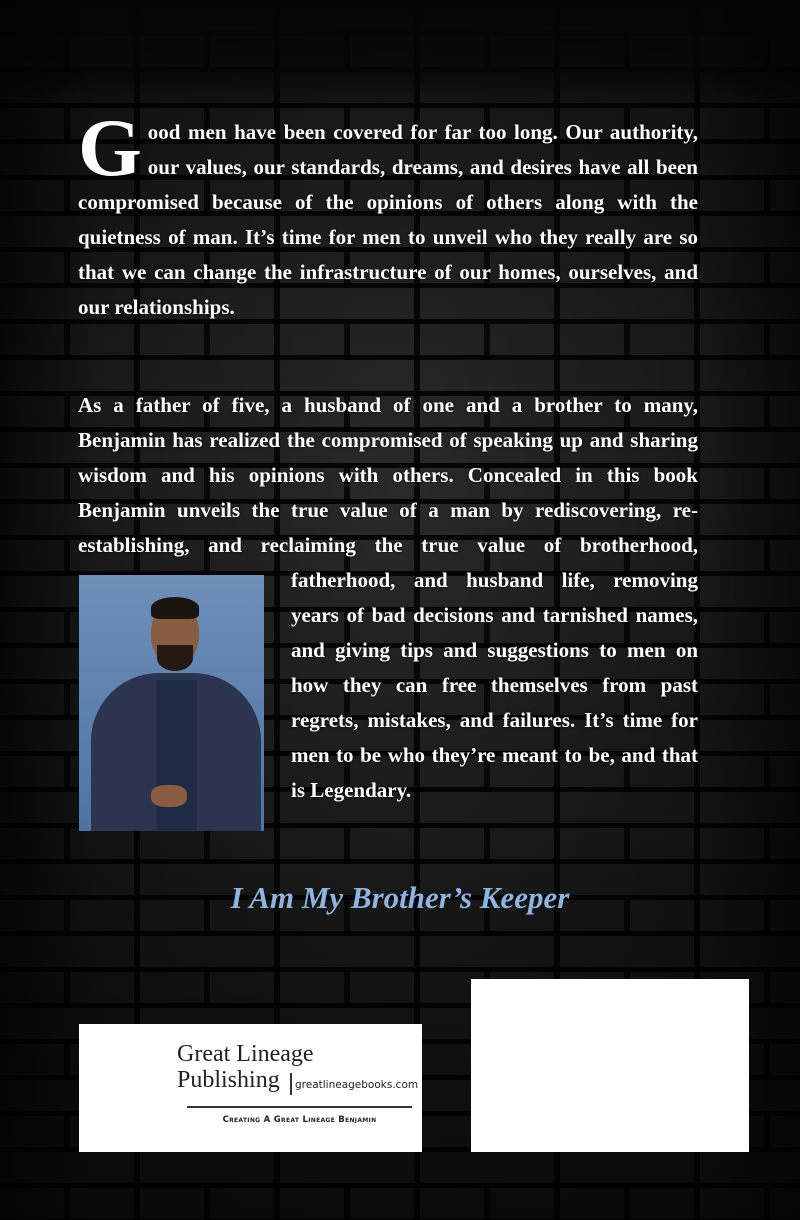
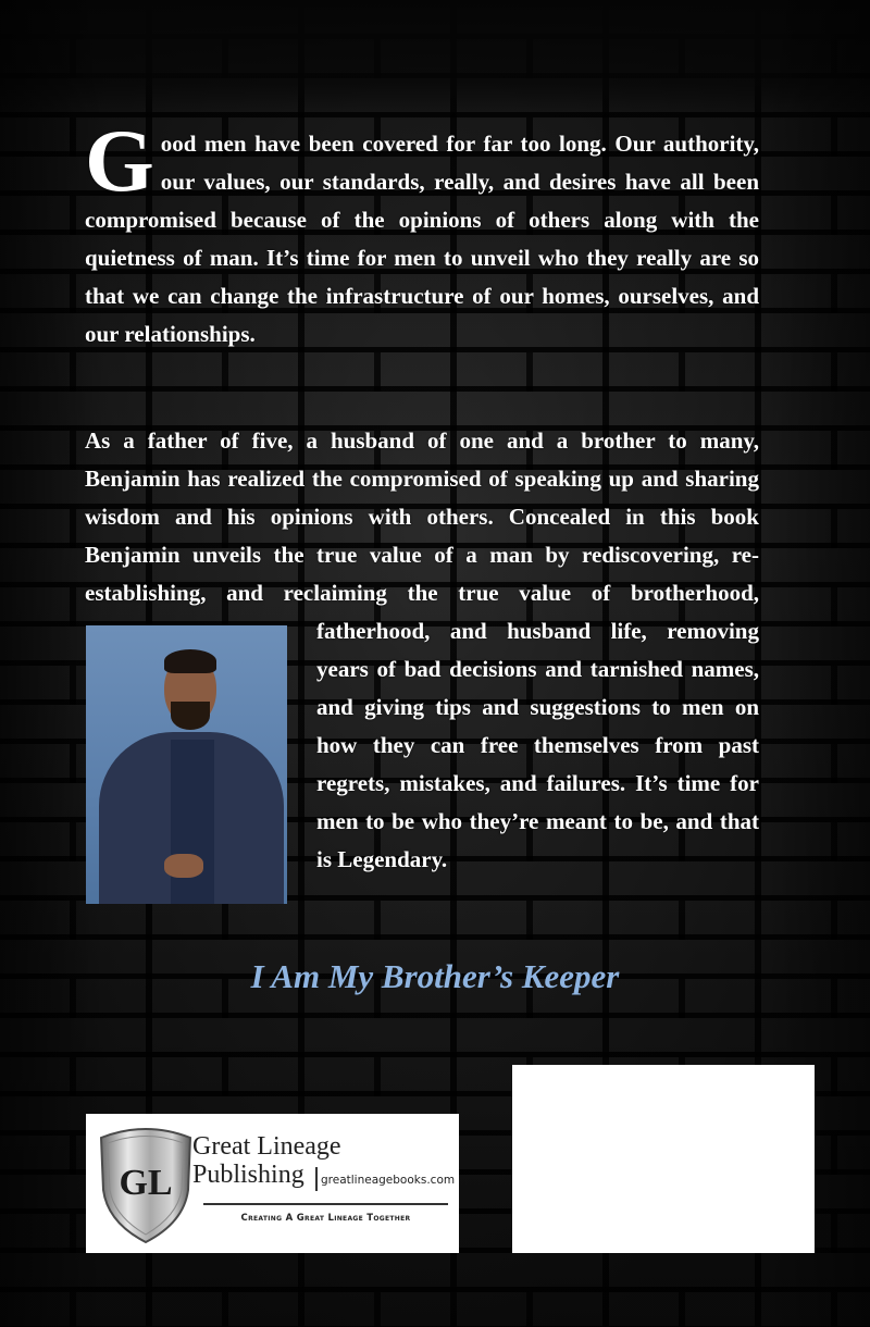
  G
- ood men have been covered for far too long. Our authority, our values, our standards, dreams, and desires have all been compromised because of the opinions of others along with the quietness of man. It’s time for men to unveil who they really are so that we can change the infrastructure of our homes, ourselves, and our relationships.
+ ood men have been covered for far too long. Our authority, our values, our standards, really, and desires have all been compromised because of the opinions of others along with the quietness of man. It’s time for men to unveil who they really are so that we can change the infrastructure of our homes, ourselves, and our relationships.
  As a father of five, a husband of one and a brother to many, Benjamin has realized the compromised of speaking up and sharing wisdom and his opinions with others. Concealed in this book Benjamin unveils the true value of a man by rediscovering, re-establishing, and reclaiming the true value of brotherhood, fatherhood, and husband life, removing years of bad decisions and tarnished names, and giving tips and suggestions to men on how they can free themselves from past regrets, mistakes, and failures. It’s time for men to be who they’re meant to be, and that is Legendary.
  I Am My Brother’s Keeper
+ GL
  Great Lineage
  Publishing
  greatlineagebooks.com
- Creating A Great Lineage Benjamin
+ Creating A Great Lineage Together
